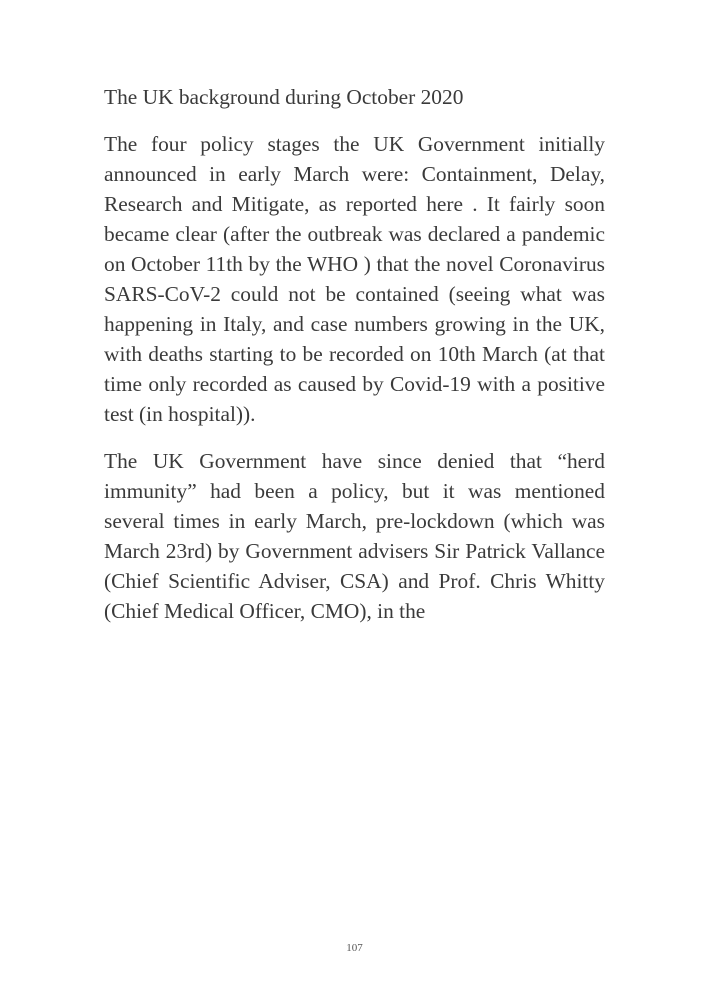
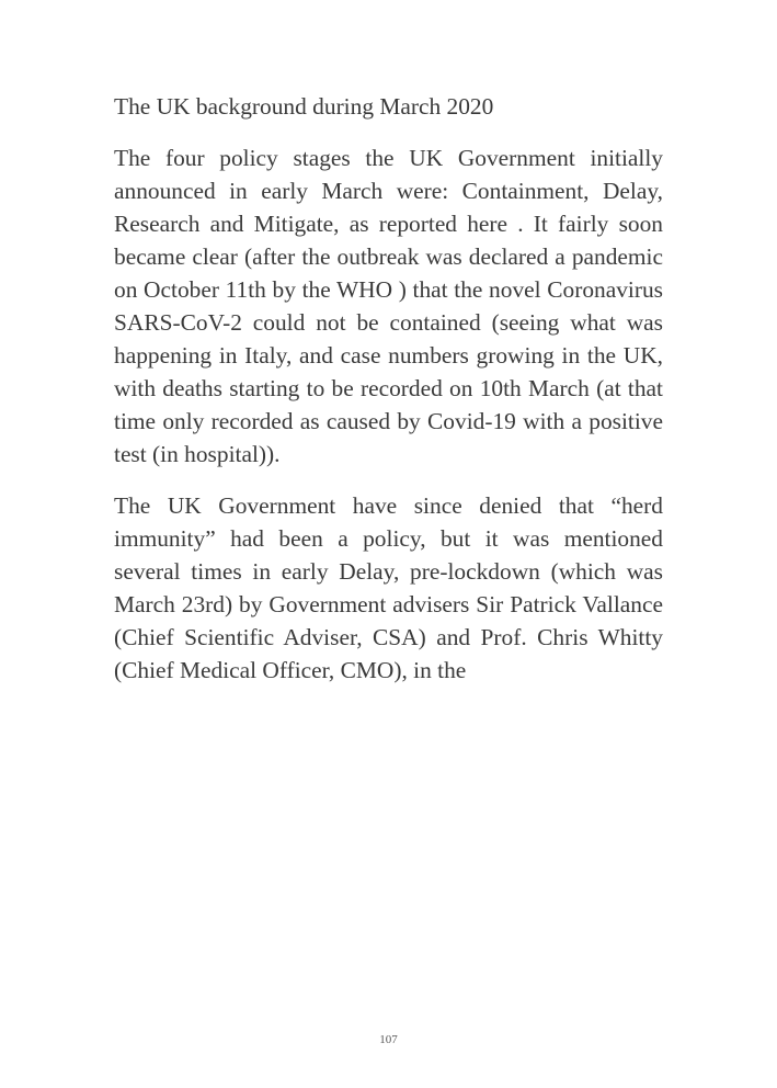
- The UK background during October 2020
+ The UK background during March 2020
  The four policy stages the UK Government initially announced in early March were: Containment, Delay, Research and Mitigate, as reported here . It fairly soon became clear (after the outbreak was declared a pandemic on October 11th by the WHO ) that the novel Coronavirus SARS-CoV-2 could not be contained (seeing what was happening in Italy, and case numbers growing in the UK, with deaths starting to be recorded on 10th March (at that time only recorded as caused by Covid-19 with a positive test (in hospital)).
- The UK Government have since denied that “herd immunity” had been a policy, but it was mentioned several times in early March, pre-lockdown (which was March 23rd) by Government advisers Sir Patrick Vallance (Chief Scientific Adviser, CSA) and Prof. Chris Whitty (Chief Medical Officer, CMO), in the
+ The UK Government have since denied that “herd immunity” had been a policy, but it was mentioned several times in early Delay, pre-lockdown (which was March 23rd) by Government advisers Sir Patrick Vallance (Chief Scientific Adviser, CSA) and Prof. Chris Whitty (Chief Medical Officer, CMO), in the
  107
